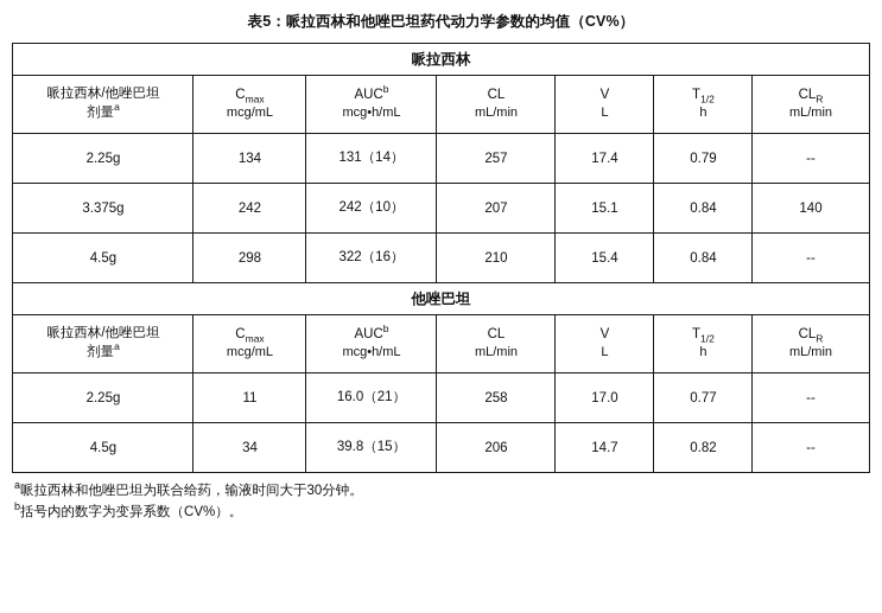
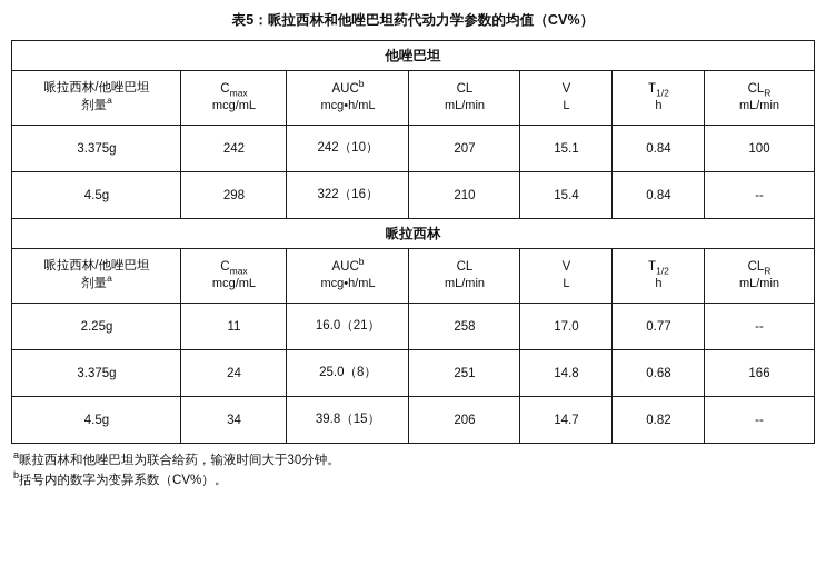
  表5：哌拉西林和他唑巴坦药代动力学参数的均值（CV%）
- 哌拉西林
+ 他唑巴坦
  哌拉西林/他唑巴坦 剂量a	Cmax mcg/mL	AUCb mcg•h/mL	CL mL/min	V L	T1/2 h	CLR mL/min
- 2.25g	134	131（14）	257	17.4	0.79	--
- 3.375g	242	242（10）	207	15.1	0.84	140
+ 3.375g	242	242（10）	207	15.1	0.84	100
  4.5g	298	322（16）	210	15.4	0.84	--
- 他唑巴坦
+ 哌拉西林
  哌拉西林/他唑巴坦 剂量a	Cmax mcg/mL	AUCb mcg•h/mL	CL mL/min	V L	T1/2 h	CLR mL/min
  2.25g	11	16.0（21）	258	17.0	0.77	--
+ 3.375g	24	25.0（8）	251	14.8	0.68	166
  4.5g	34	39.8（15）	206	14.7	0.82	--
  a哌拉西林和他唑巴坦为联合给药，输液时间大于30分钟。
  b括号内的数字为变异系数（CV%）。
